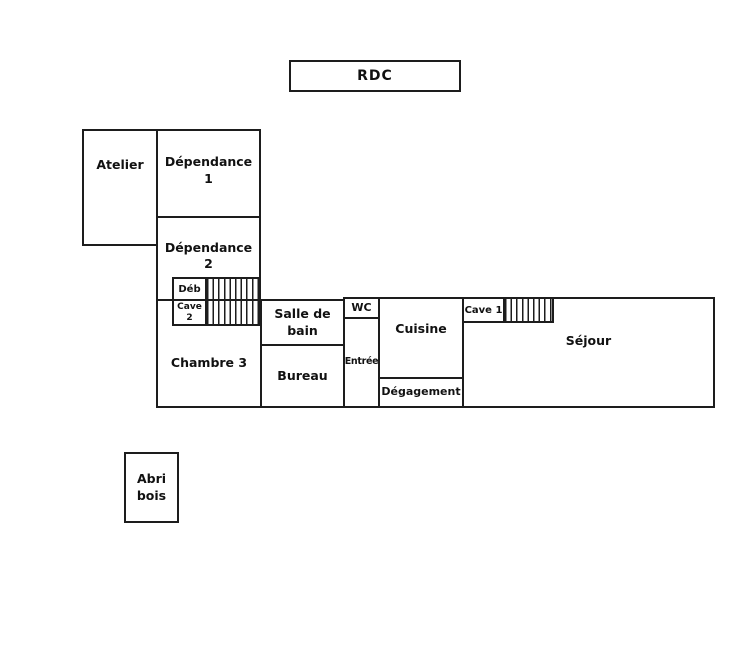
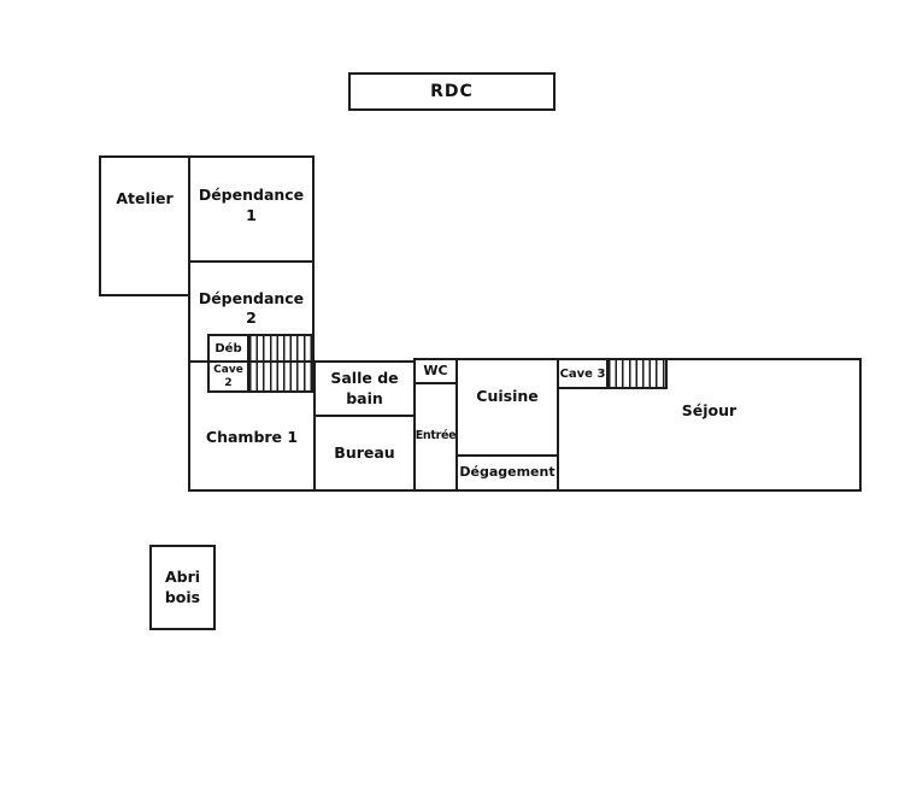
  RDC
  Atelier
  Dépendance
  1
  Dépendance
  2
  Déb
  Cave
  2
- Chambre 3
+ Chambre 1
  Salle de
  bain
  Bureau
  WC
  Entrée
  Cuisine
  Dégagement
  Séjour
- Cave 1
+ Cave 3
  Abri
  bois
